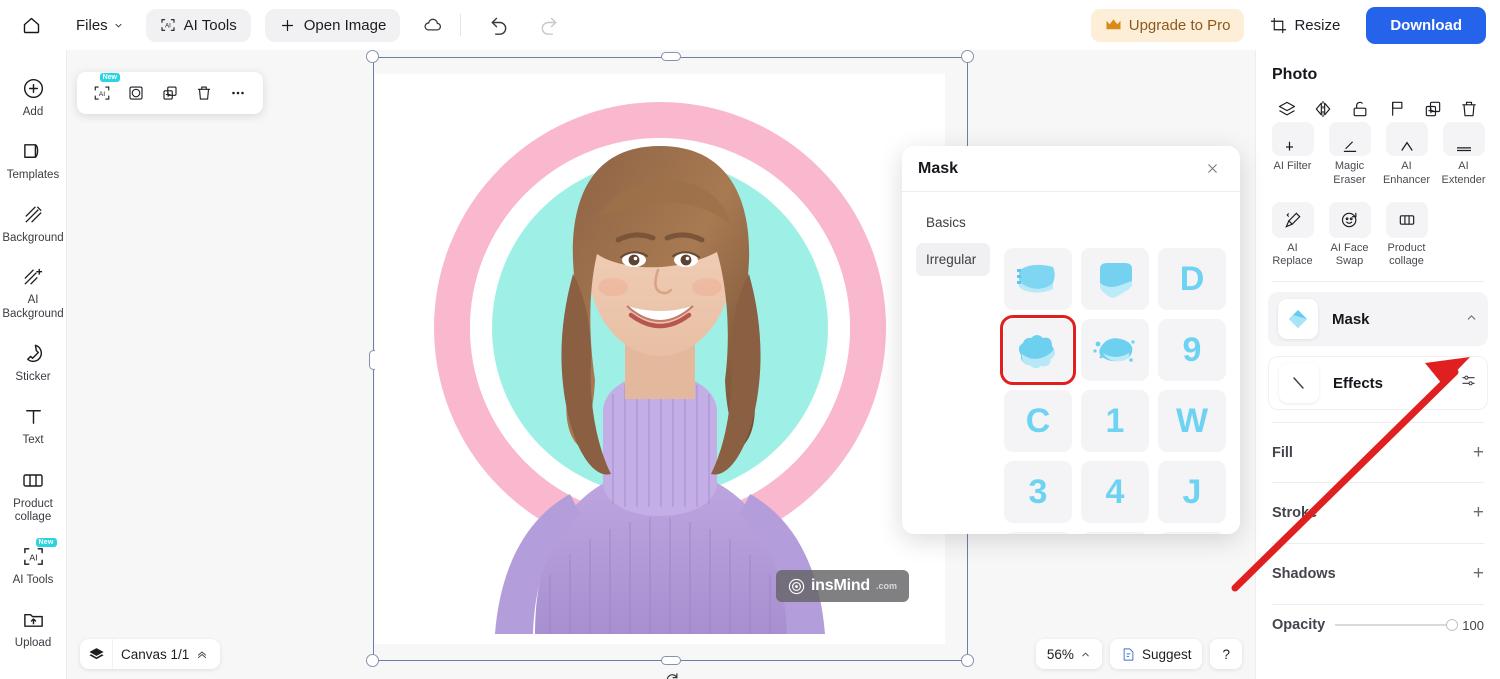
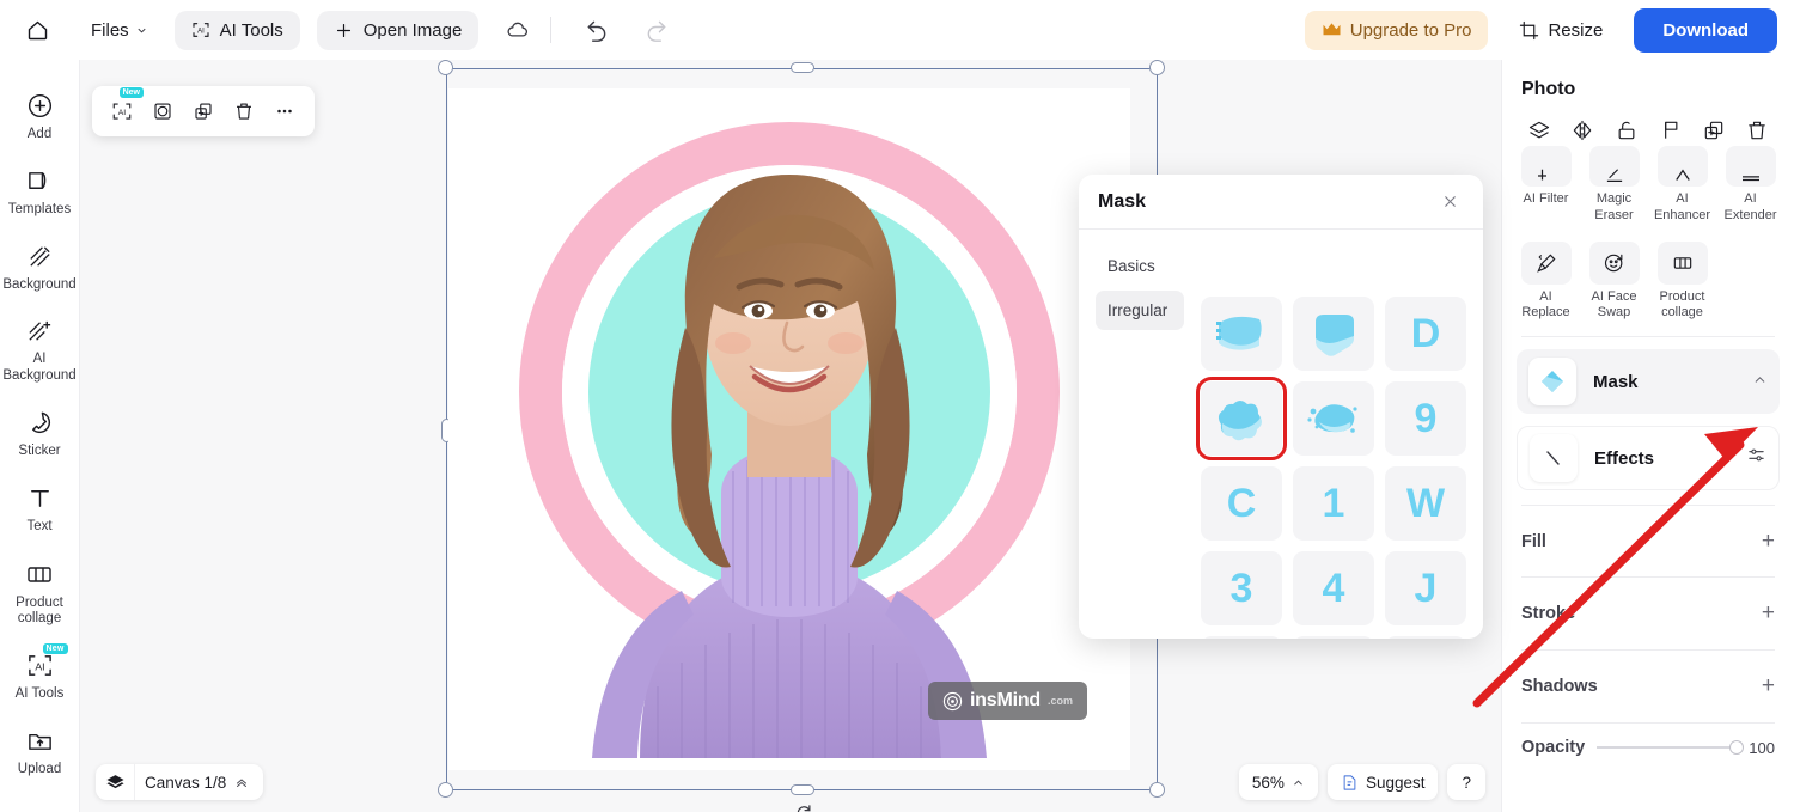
  Files
  AI Tools
  Open Image
  Upgrade to Pro
  Resize
  Download
  Add
  Templates
  Background
  AI
  Background
  Sticker
  Text
  Product
  collage
  AI
  AI Tools
  Upload
  insMind
  .com
  Mask
  Basics
  Irregular
  D
  9
  C
  1
  W
  3
  4
  J
  Photo
  AI Filter
  Magic
  Eraser
  AI
  Enhancer
  AI
  Extender
  AI
  Replace
  AI Face
  Swap
  Product
  collage
  Mask
  Effects
  Fill
  +
  Strok
  +
  Shadows
  +
  Opacity
  100
- Canvas 1/1
+ Canvas 1/8
  56%
  Suggest
  ?
